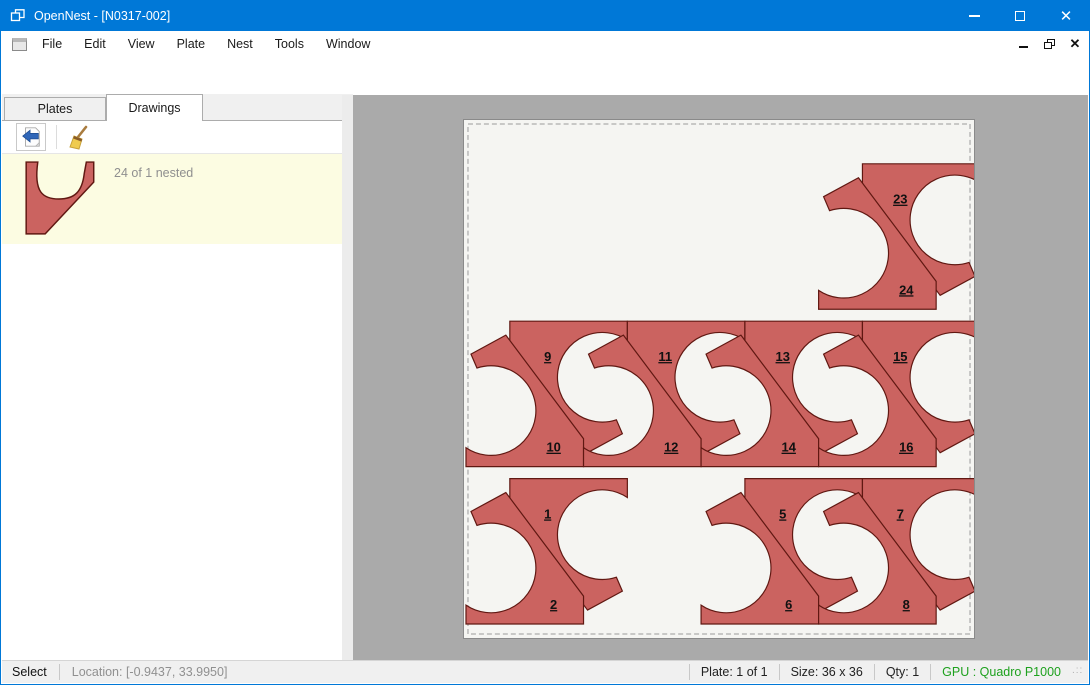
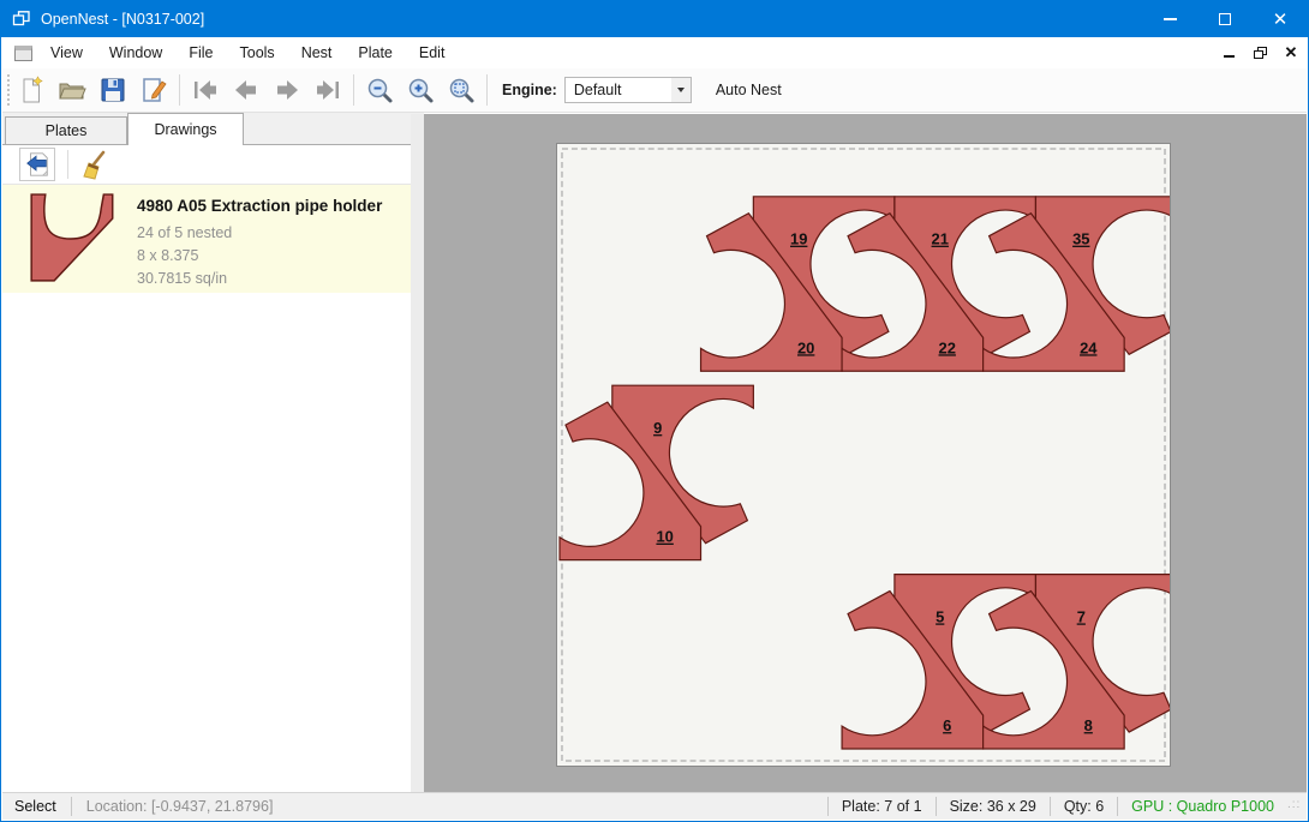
  OpenNest - [N0317-002]
  ✕
- File
+ View
- Edit
+ Window
- View
+ File
- Plate
+ Tools
  Nest
- Tools
+ Plate
- Window
+ Edit
  ✕
+ Engine:
+ Default
+ Auto Nest
  Plates
  Drawings
+ 4980 A05 Extraction pipe holder
- 24 of 1 nested
+ 24 of 5 nested
+ 8 x 8.375
+ 30.7815 sq/in
+ 19
+ 20
+ 21
+ 22
- 23
+ 35
  24
  9
  10
- 11
- 12
- 13
- 14
- 15
- 16
- 1
- 2
  5
  6
  7
  8
  Select
- Location: [-0.9437, 33.9950]
+ Location: [-0.9437, 21.8796]
- Plate: 1 of 1
+ Plate: 7 of 1
- Size: 36 x 36
+ Size: 36 x 29
- Qty: 1
+ Qty: 6
  GPU : Quadro P1000
  .::
